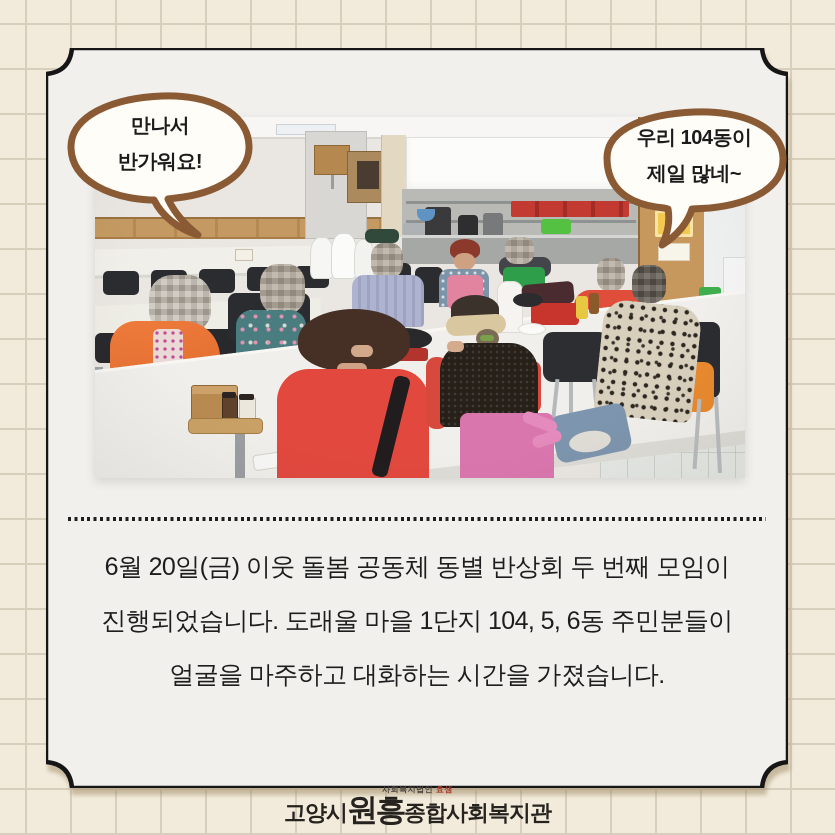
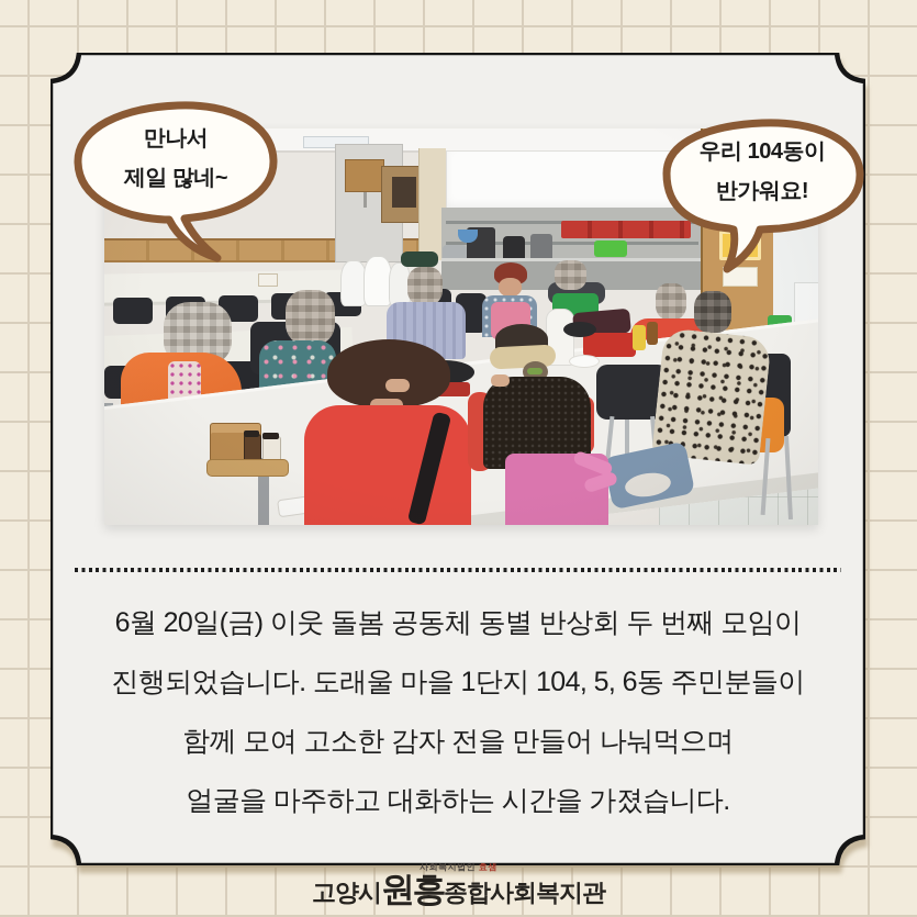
  만나서
- 반가워요!
+ 제일 많네~
  우리 104동이
- 제일 많네~
+ 반가워요!
  6월 20일(금) 이웃 돌봄 공동체 동별 반상회 두 번째 모임이
  진행되었습니다. 도래울 마을 1단지 104, 5, 6동 주민분들이
+ 함께 모여 고소한 감자 전을 만들어 나눠먹으며
  얼굴을 마주하고 대화하는 시간을 가졌습니다.
  사회복지법인 효샘
  고양시원흥종합사회복지관
